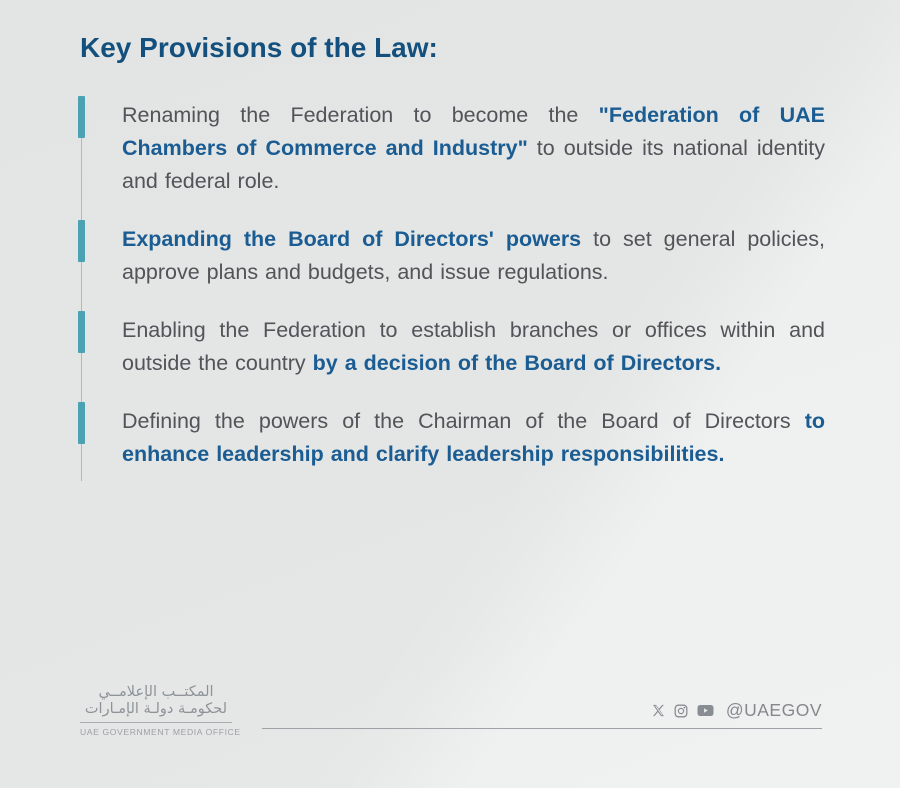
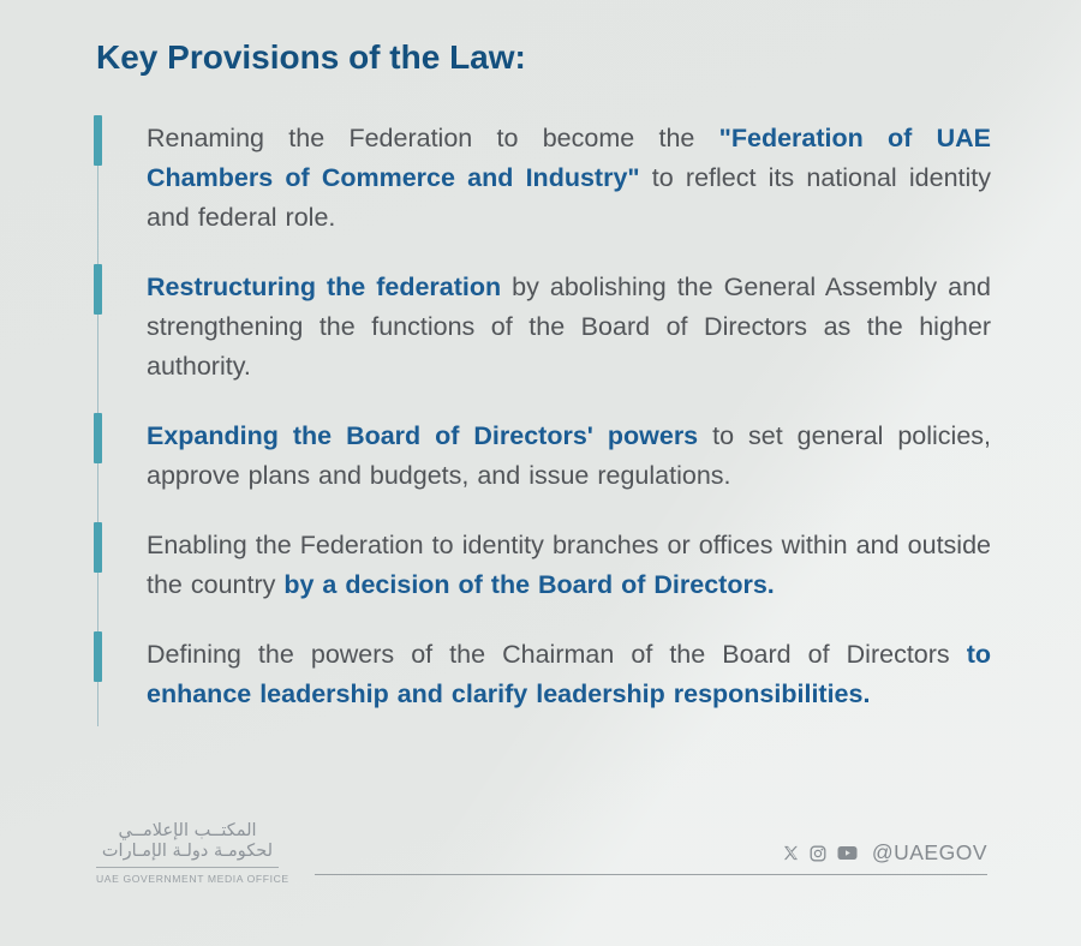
  Key Provisions of the Law:
- Renaming the Federation to become the "Federation of UAE Chambers of Commerce and Industry" to outside its national identity and federal role.
+ Renaming the Federation to become the "Federation of UAE Chambers of Commerce and Industry" to reflect its national identity and federal role.
+ Restructuring the federation by abolishing the General Assembly and strengthening the functions of the Board of Directors as the higher authority.
  Expanding the Board of Directors' powers to set general policies, approve plans and budgets, and issue regulations.
- Enabling the Federation to establish branches or offices within and outside the country by a decision of the Board of Directors.
+ Enabling the Federation to identity branches or offices within and outside the country by a decision of the Board of Directors.
  Defining the powers of the Chairman of the Board of Directors to enhance leadership and clarify leadership responsibilities.
  المكتــب الإعلامــي
  لحكومـة دولـة الإمـارات
  UAE GOVERNMENT MEDIA OFFICE
  @UAEGOV
